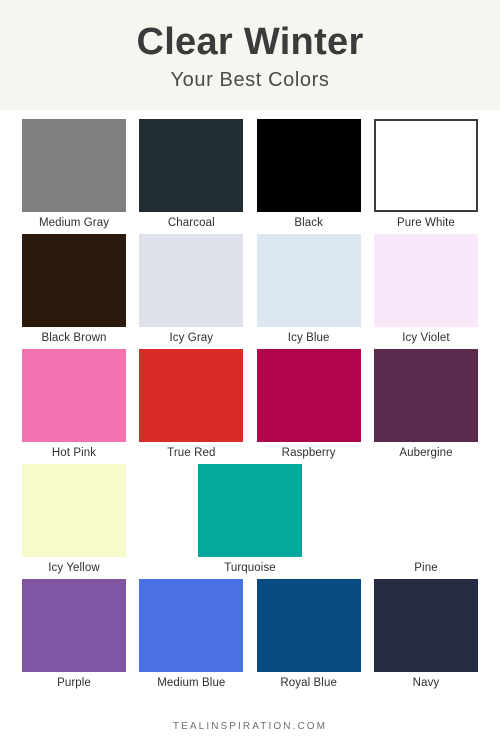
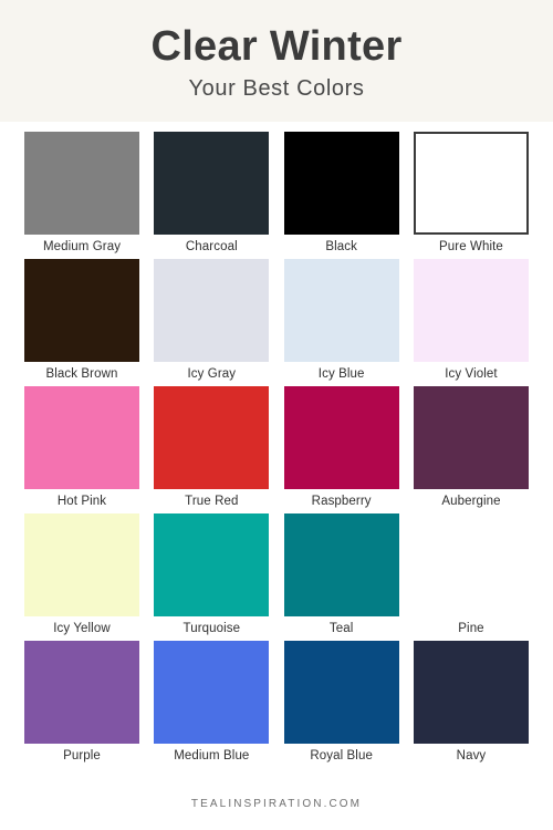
  Clear Winter
  Your Best Colors
  Medium Gray
  Charcoal
  Black
  Pure White
  Black Brown
  Icy Gray
  Icy Blue
  Icy Violet
  Hot Pink
  True Red
  Raspberry
  Aubergine
  Icy Yellow
  Turquoise
+ Teal
  Pine
  Purple
  Medium Blue
  Royal Blue
  Navy
  TEALINSPIRATION.COM
